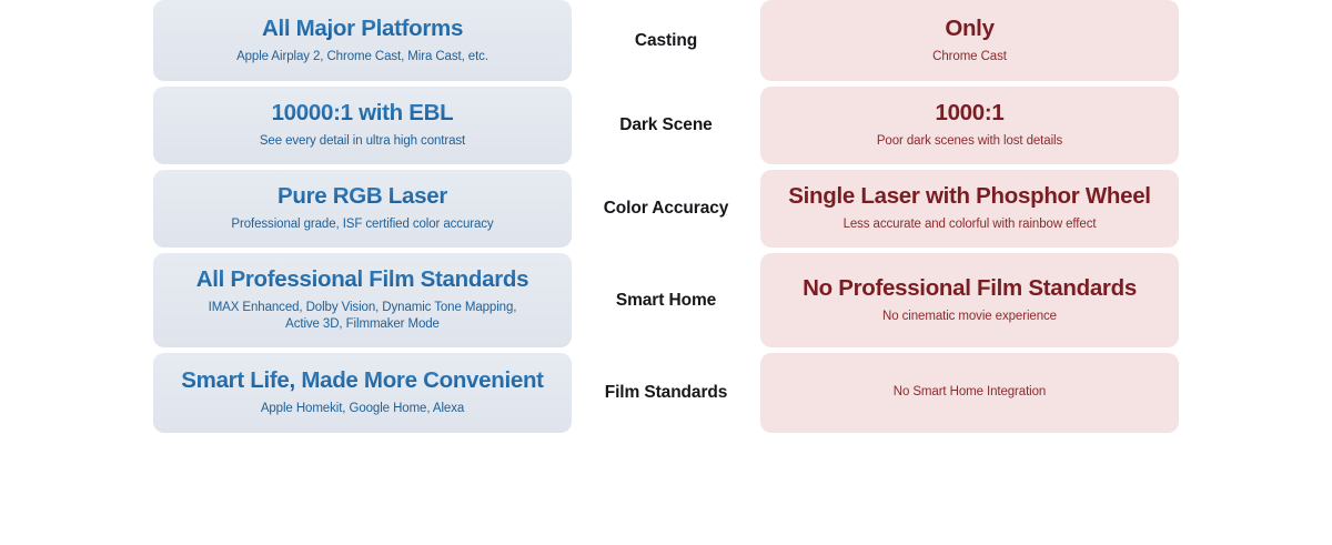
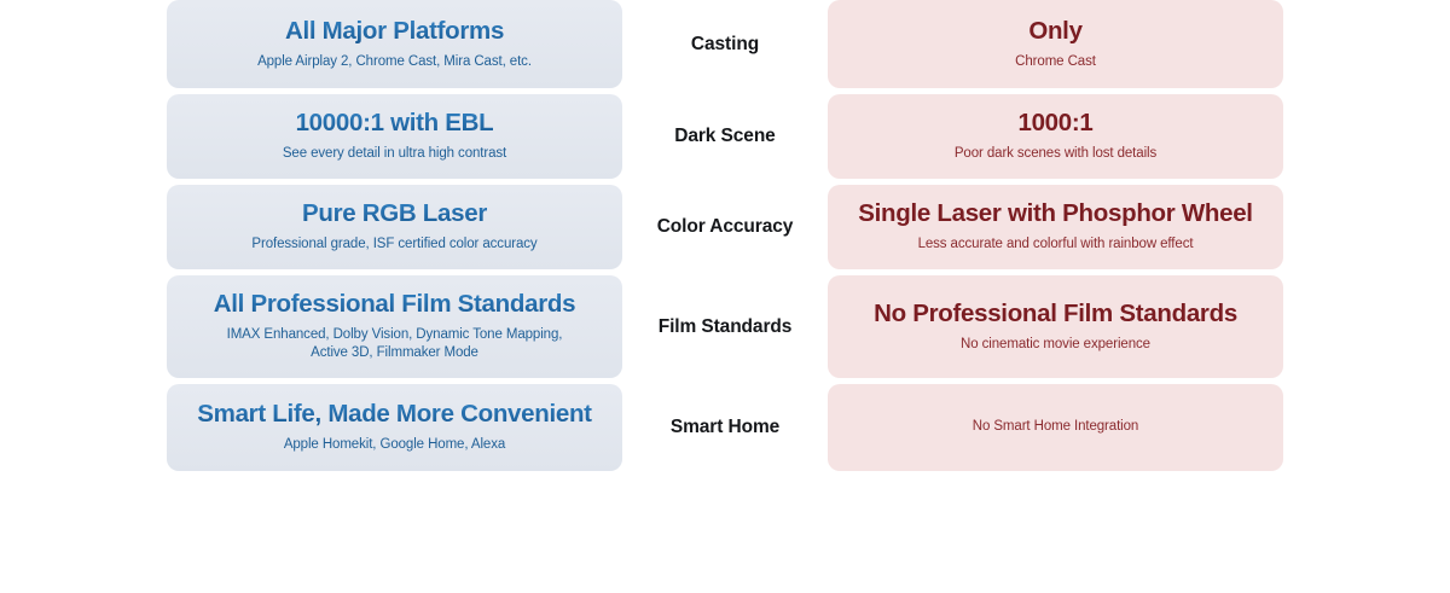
  All Major Platforms
  Apple Airplay 2, Chrome Cast, Mira Cast, etc.
  Casting
  Only
  Chrome Cast
  10000:1 with EBL
  See every detail in ultra high contrast
  Dark Scene
  1000:1
  Poor dark scenes with lost details
  Pure RGB Laser
  Professional grade, ISF certified color accuracy
  Color Accuracy
  Single Laser with Phosphor Wheel
  Less accurate and colorful with rainbow effect
  All Professional Film Standards
  IMAX Enhanced, Dolby Vision, Dynamic Tone Mapping, Active 3D, Filmmaker Mode
- Smart Home
+ Film Standards
  No Professional Film Standards
  No cinematic movie experience
  Smart Life, Made More Convenient
  Apple Homekit, Google Home, Alexa
- Film Standards
+ Smart Home
  No Smart Home Integration
